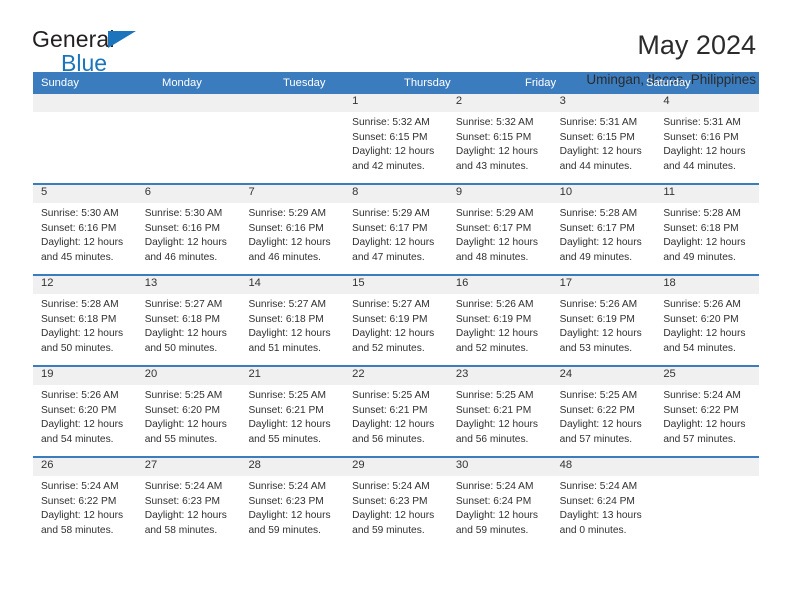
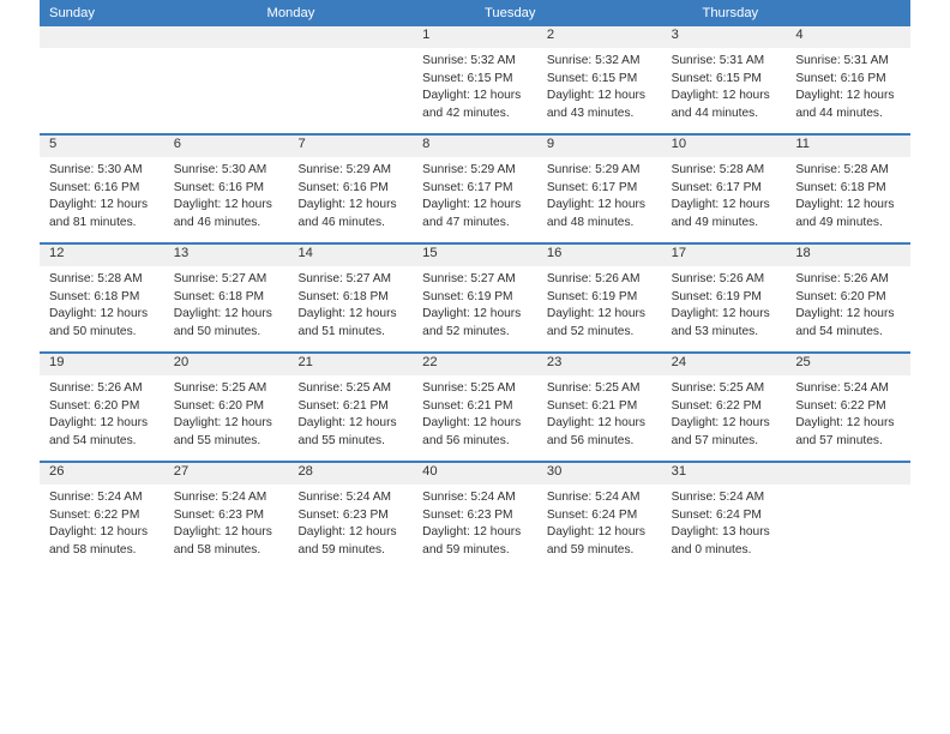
- General
- Blue
- May 2024
- Umingan, Ilocos, Philippines
  Sunday
  Monday
  Tuesday
  Thursday
- Friday
- Saturday
  1
  Sunrise: 5:32 AM
  Sunset: 6:15 PM
  Daylight: 12 hours
  and 42 minutes.
  2
  Sunrise: 5:32 AM
  Sunset: 6:15 PM
  Daylight: 12 hours
  and 43 minutes.
  3
  Sunrise: 5:31 AM
  Sunset: 6:15 PM
  Daylight: 12 hours
  and 44 minutes.
  4
  Sunrise: 5:31 AM
  Sunset: 6:16 PM
  Daylight: 12 hours
  and 44 minutes.
  5
  Sunrise: 5:30 AM
  Sunset: 6:16 PM
  Daylight: 12 hours
- and 45 minutes.
+ and 81 minutes.
  6
  Sunrise: 5:30 AM
  Sunset: 6:16 PM
  Daylight: 12 hours
  and 46 minutes.
  7
  Sunrise: 5:29 AM
  Sunset: 6:16 PM
  Daylight: 12 hours
  and 46 minutes.
  8
  Sunrise: 5:29 AM
  Sunset: 6:17 PM
  Daylight: 12 hours
  and 47 minutes.
  9
  Sunrise: 5:29 AM
  Sunset: 6:17 PM
  Daylight: 12 hours
  and 48 minutes.
  10
  Sunrise: 5:28 AM
  Sunset: 6:17 PM
  Daylight: 12 hours
  and 49 minutes.
  11
  Sunrise: 5:28 AM
  Sunset: 6:18 PM
  Daylight: 12 hours
  and 49 minutes.
  12
  Sunrise: 5:28 AM
  Sunset: 6:18 PM
  Daylight: 12 hours
  and 50 minutes.
  13
  Sunrise: 5:27 AM
  Sunset: 6:18 PM
  Daylight: 12 hours
  and 50 minutes.
  14
  Sunrise: 5:27 AM
  Sunset: 6:18 PM
  Daylight: 12 hours
  and 51 minutes.
  15
  Sunrise: 5:27 AM
  Sunset: 6:19 PM
  Daylight: 12 hours
  and 52 minutes.
  16
  Sunrise: 5:26 AM
  Sunset: 6:19 PM
  Daylight: 12 hours
  and 52 minutes.
  17
  Sunrise: 5:26 AM
  Sunset: 6:19 PM
  Daylight: 12 hours
  and 53 minutes.
  18
  Sunrise: 5:26 AM
  Sunset: 6:20 PM
  Daylight: 12 hours
  and 54 minutes.
  19
  Sunrise: 5:26 AM
  Sunset: 6:20 PM
  Daylight: 12 hours
  and 54 minutes.
  20
  Sunrise: 5:25 AM
  Sunset: 6:20 PM
  Daylight: 12 hours
  and 55 minutes.
  21
  Sunrise: 5:25 AM
  Sunset: 6:21 PM
  Daylight: 12 hours
  and 55 minutes.
  22
  Sunrise: 5:25 AM
  Sunset: 6:21 PM
  Daylight: 12 hours
  and 56 minutes.
  23
  Sunrise: 5:25 AM
  Sunset: 6:21 PM
  Daylight: 12 hours
  and 56 minutes.
  24
  Sunrise: 5:25 AM
  Sunset: 6:22 PM
  Daylight: 12 hours
  and 57 minutes.
  25
  Sunrise: 5:24 AM
  Sunset: 6:22 PM
  Daylight: 12 hours
  and 57 minutes.
  26
  Sunrise: 5:24 AM
  Sunset: 6:22 PM
  Daylight: 12 hours
  and 58 minutes.
  27
  Sunrise: 5:24 AM
  Sunset: 6:23 PM
  Daylight: 12 hours
  and 58 minutes.
  28
  Sunrise: 5:24 AM
  Sunset: 6:23 PM
  Daylight: 12 hours
  and 59 minutes.
- 29
+ 40
  Sunrise: 5:24 AM
  Sunset: 6:23 PM
  Daylight: 12 hours
  and 59 minutes.
  30
  Sunrise: 5:24 AM
  Sunset: 6:24 PM
  Daylight: 12 hours
  and 59 minutes.
- 48
+ 31
  Sunrise: 5:24 AM
  Sunset: 6:24 PM
  Daylight: 13 hours
  and 0 minutes.
